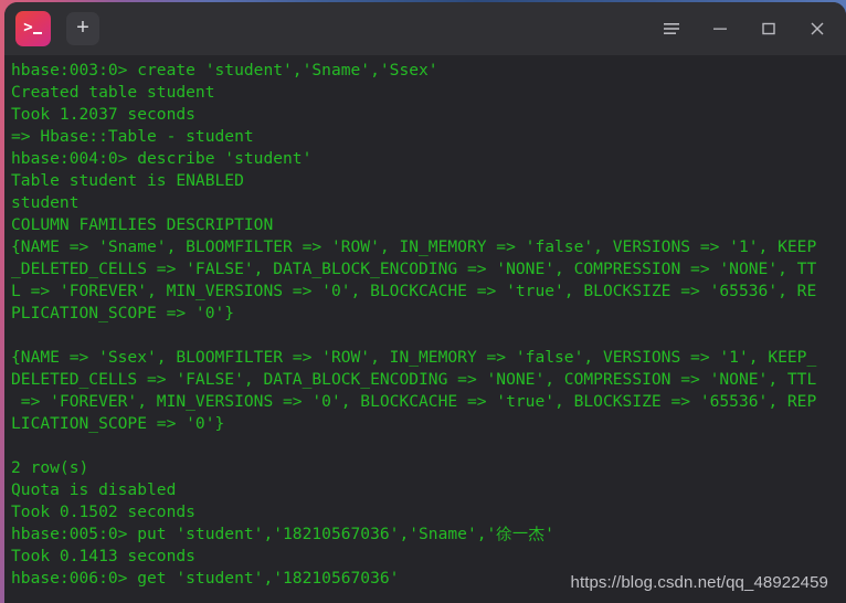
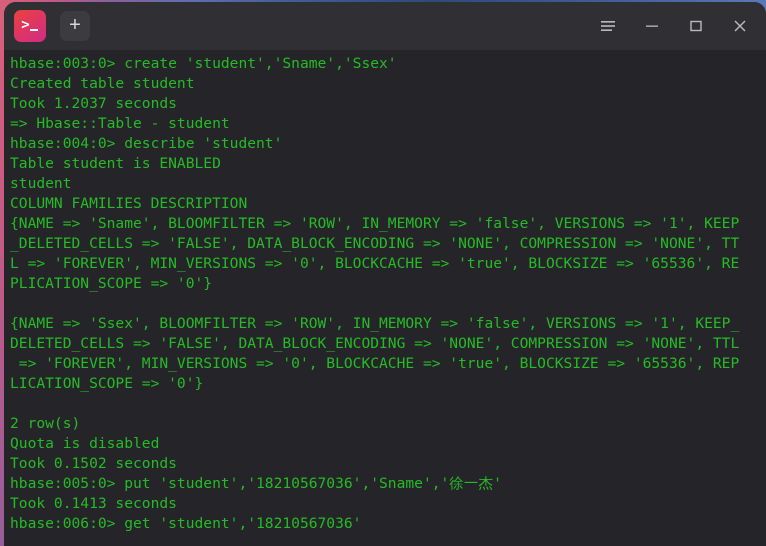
  >
  +
  hbase:003:0> create 'student','Sname','Ssex'
  Created table student
  Took 1.2037 seconds
  => Hbase::Table - student
  hbase:004:0> describe 'student'
  Table student is ENABLED
  student
  COLUMN FAMILIES DESCRIPTION
  {NAME => 'Sname', BLOOMFILTER => 'ROW', IN_MEMORY => 'false', VERSIONS => '1', KEEP
  _DELETED_CELLS => 'FALSE', DATA_BLOCK_ENCODING => 'NONE', COMPRESSION => 'NONE', TT
  L => 'FOREVER', MIN_VERSIONS => '0', BLOCKCACHE => 'true', BLOCKSIZE => '65536', RE
  PLICATION_SCOPE => '0'}
  {NAME => 'Ssex', BLOOMFILTER => 'ROW', IN_MEMORY => 'false', VERSIONS => '1', KEEP_
  DELETED_CELLS => 'FALSE', DATA_BLOCK_ENCODING => 'NONE', COMPRESSION => 'NONE', TTL
  => 'FOREVER', MIN_VERSIONS => '0', BLOCKCACHE => 'true', BLOCKSIZE => '65536', REP
  LICATION_SCOPE => '0'}
  2 row(s)
  Quota is disabled
  Took 0.1502 seconds
  hbase:005:0> put 'student','18210567036','Sname','徐一杰'
  Took 0.1413 seconds
  hbase:006:0> get 'student','18210567036'
- https://blog.csdn.net/qq_48922459
